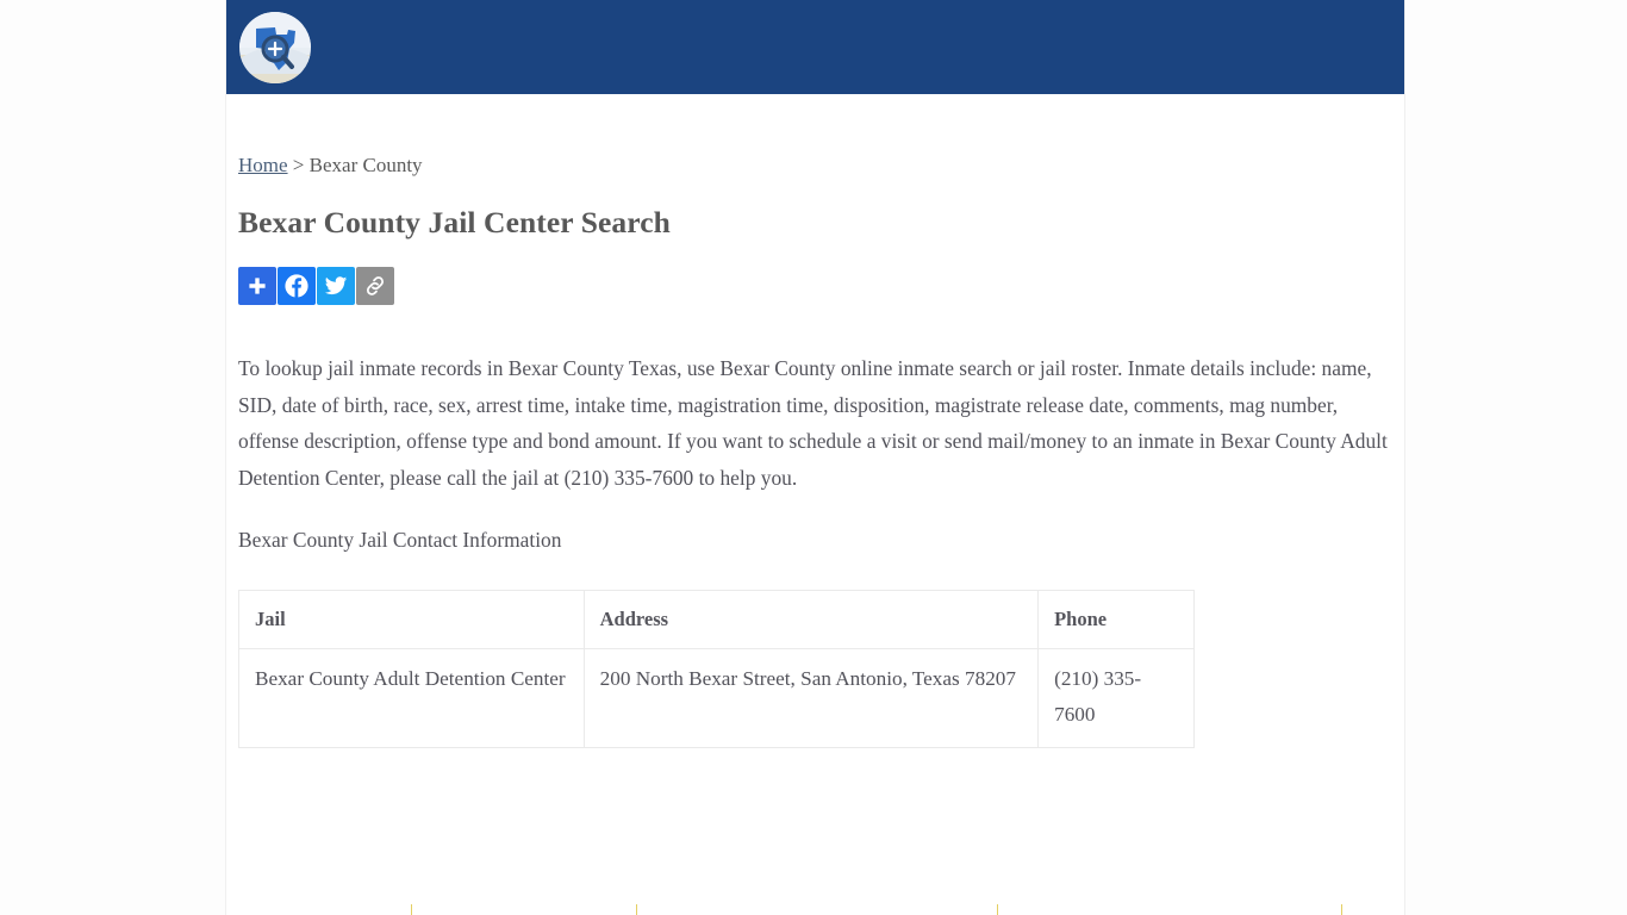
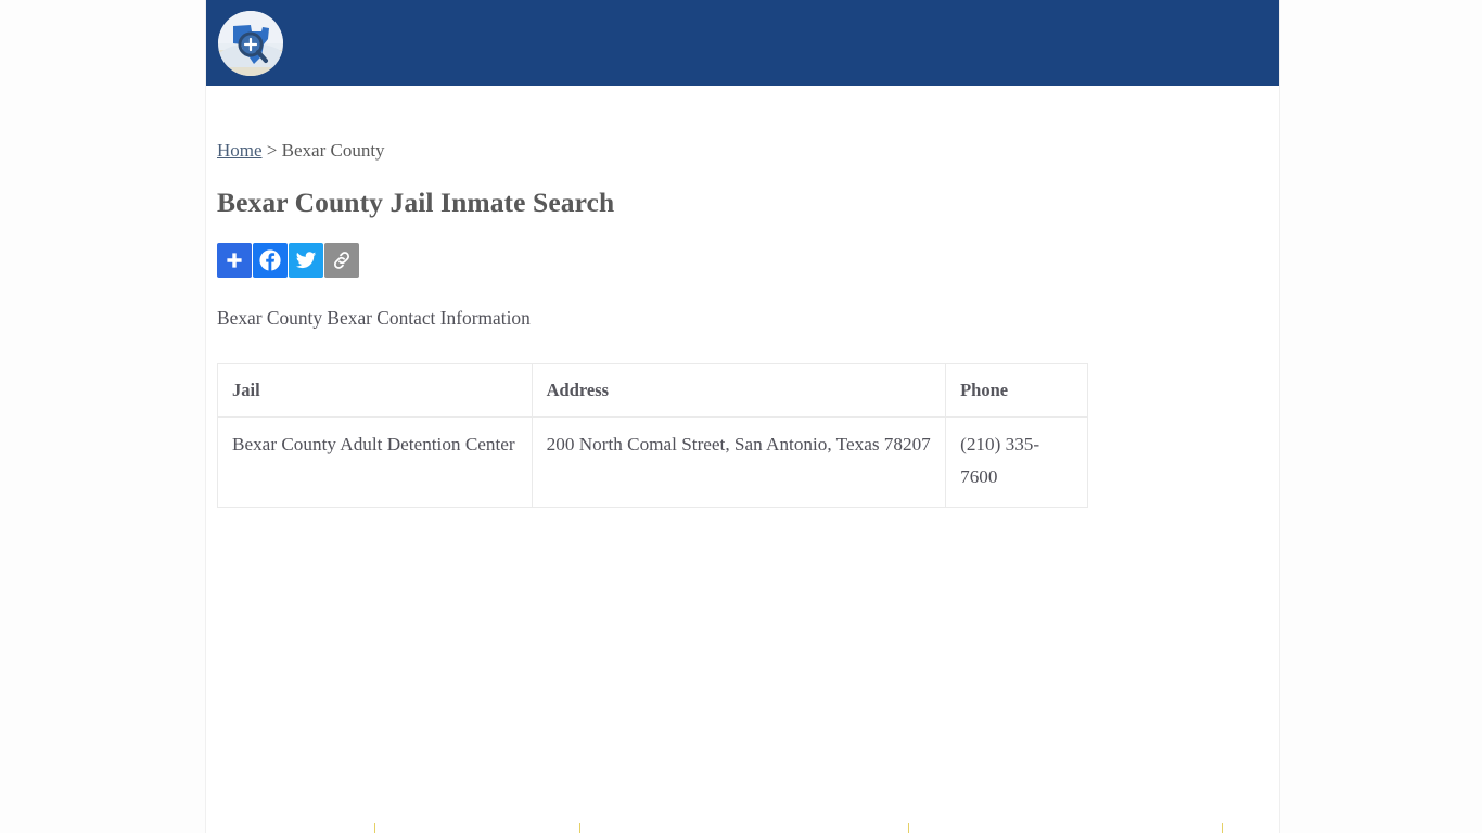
  Home > Bexar County
- Bexar County Jail Center Search
+ Bexar County Jail Inmate Search
- To lookup jail inmate records in Bexar County Texas, use Bexar County online inmate search or jail roster. Inmate details include: name, SID, date of birth, race, sex, arrest time, intake time, magistration time, disposition, magistrate release date, comments, mag number, offense description, offense type and bond amount. If you want to schedule a visit or send mail/money to an inmate in Bexar County Adult Detention Center, please call the jail at (210) 335-7600 to help you.
- Bexar County Jail Contact Information
+ Bexar County Bexar Contact Information
  Jail	Address	Phone
- Bexar County Adult Detention Center	200 North Bexar Street, San Antonio, Texas 78207	(210) 335-7600
+ Bexar County Adult Detention Center	200 North Comal Street, San Antonio, Texas 78207	(210) 335-7600
